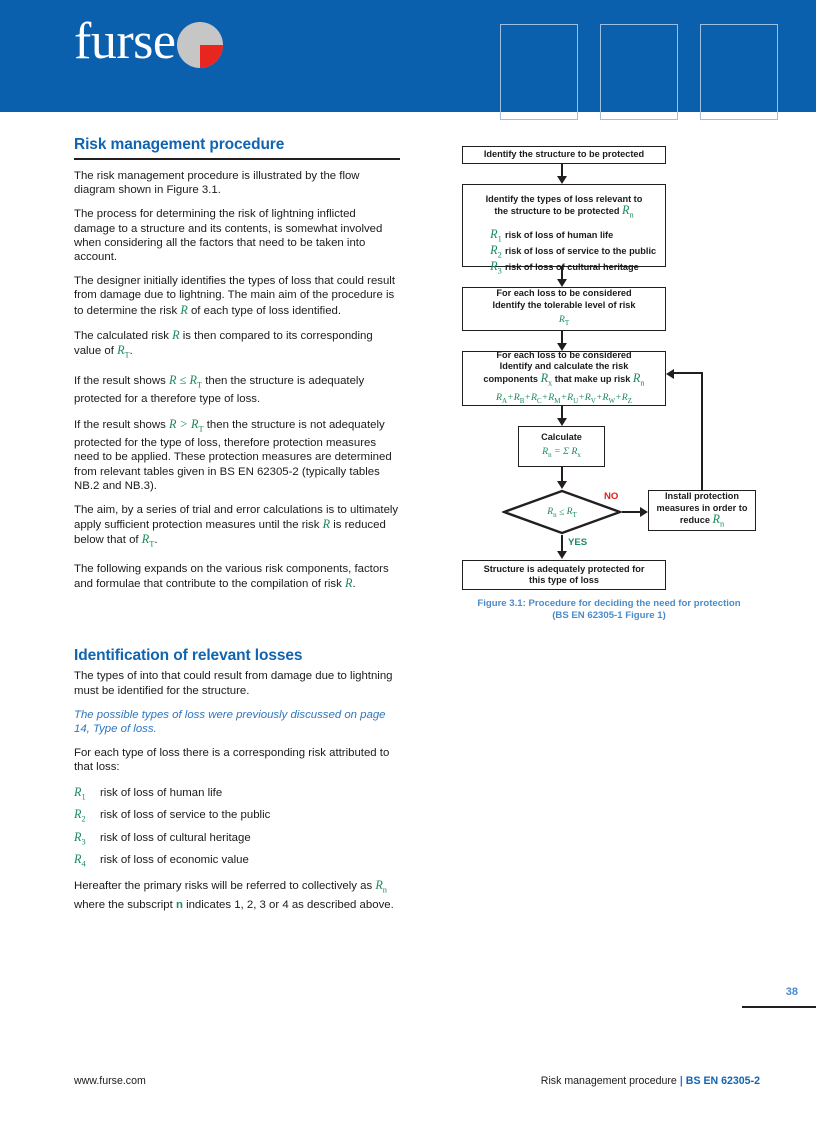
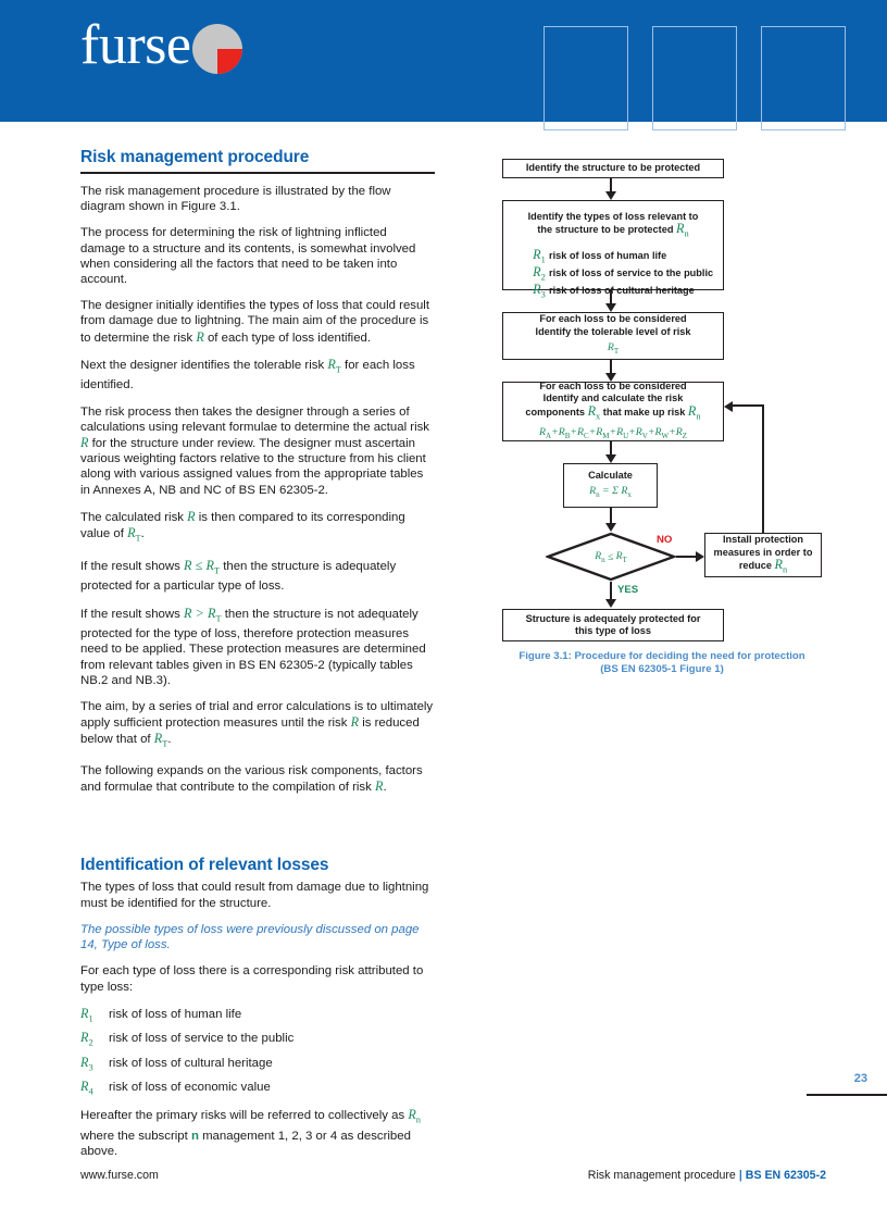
  furse
  Risk management procedure
  The risk management procedure is illustrated by the flow diagram shown in Figure 3.1.
  The process for determining the risk of lightning inflicted damage to a structure and its contents, is somewhat involved when considering all the factors that need to be taken into account.
  The designer initially identifies the types of loss that could result from damage due to lightning. The main aim of the procedure is to determine the risk R of each type of loss identified.
+ Next the designer identifies the tolerable risk RT for each loss identified.
+ The risk process then takes the designer through a series of calculations using relevant formulae to determine the actual risk R for the structure under review. The designer must ascertain various weighting factors relative to the structure from his client along with various assigned values from the appropriate tables in Annexes A, NB and NC of BS EN 62305-2.
  The calculated risk R is then compared to its corresponding value of RT.
- If the result shows R ≤ RT then the structure is adequately protected for a therefore type of loss.
+ If the result shows R ≤ RT then the structure is adequately protected for a particular type of loss.
  If the result shows R > RT then the structure is not adequately protected for the type of loss, therefore protection measures need to be applied. These protection measures are determined from relevant tables given in BS EN 62305-2 (typically tables NB.2 and NB.3).
  The aim, by a series of trial and error calculations is to ultimately apply sufficient protection measures until the risk R is reduced below that of RT.
  The following expands on the various risk components, factors and formulae that contribute to the compilation of risk R.
  Identification of relevant losses
- The types of into that could result from damage due to lightning must be identified for the structure.
+ The types of loss that could result from damage due to lightning must be identified for the structure.
  The possible types of loss were previously discussed on page 14, Type of loss.
- For each type of loss there is a corresponding risk attributed to that loss:
+ For each type of loss there is a corresponding risk attributed to type loss:
  R1
  risk of loss of human life
  R2
  risk of loss of service to the public
  R3
  risk of loss of cultural heritage
  R4
  risk of loss of economic value
- Hereafter the primary risks will be referred to collectively as Rn where the subscript n indicates 1, 2, 3 or 4 as described above.
+ Hereafter the primary risks will be referred to collectively as Rn where the subscript n management 1, 2, 3 or 4 as described above.
  Identify the structure to be protected
  Identify the types of loss relevant to
  the structure to be protected Rn
  R1
  risk of loss of human life
  R2
  risk of loss of service to the public
  R3
  risk of loss o cultural heritage
  For each loss to be considered
  Identify the tolerable level of risk
  RT
  For each loss to be considered
  Identify and calculate the risk
  components Rx that make up risk Rn
  RA+RB+RC+RM+RU+RV+RW+RZ
  Calculate
  Rn = Σ Rx
  Rn
  ≤
  RT
  NO
  Install protection
  measures in order to
  reduce Rn
  YES
  Structure is adequately protected for
  this type of loss
  Figure 3.1: Procedure for deciding the need for protection
  (BS EN 62305-1 Figure 1)
- 38
+ 23
  www.furse.com
  Risk management procedure | BS EN 62305-2
